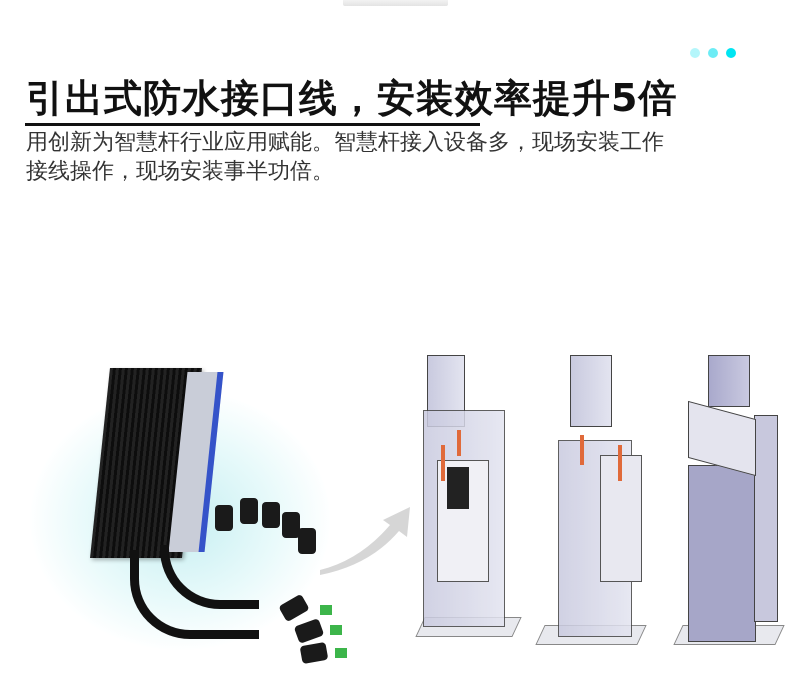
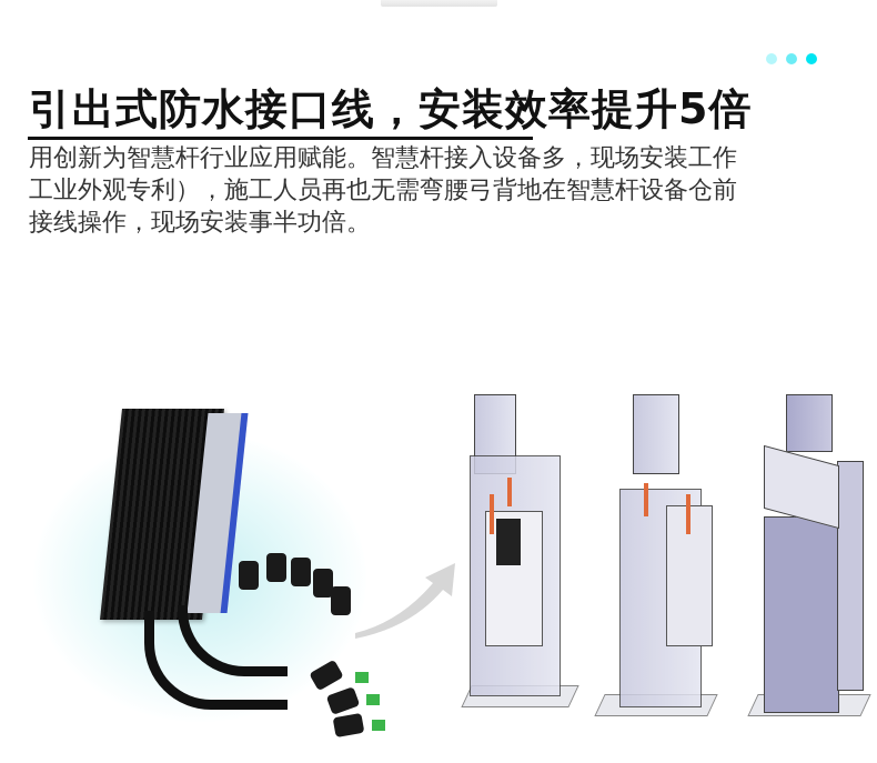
  引出式防水接口线，安装效率提升5倍
  用创新为智慧杆行业应用赋能。智慧杆接入设备多，现场安装工作
+ 工业外观专利），施工人员再也无需弯腰弓背地在智慧杆设备仓前
  接线操作，现场安装事半功倍。
